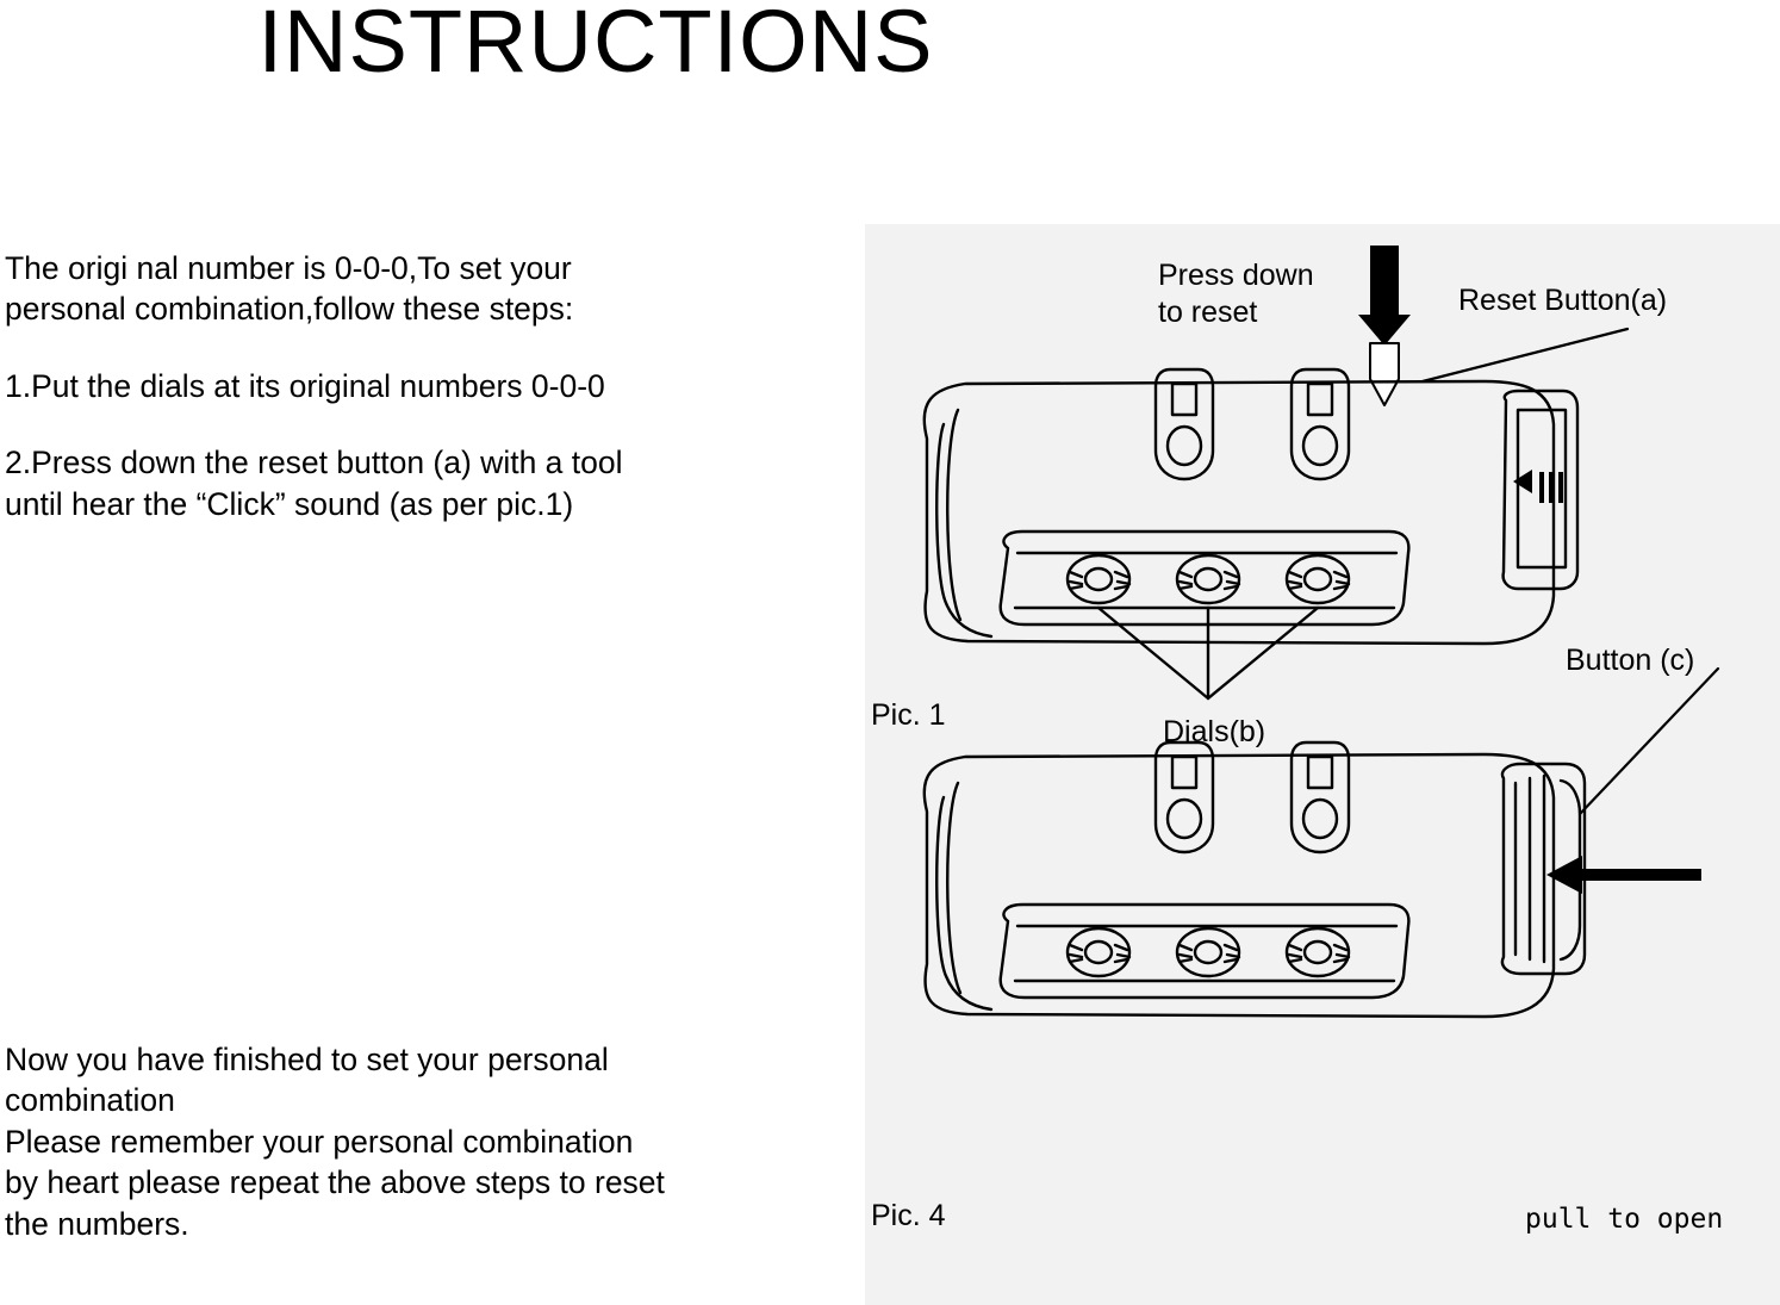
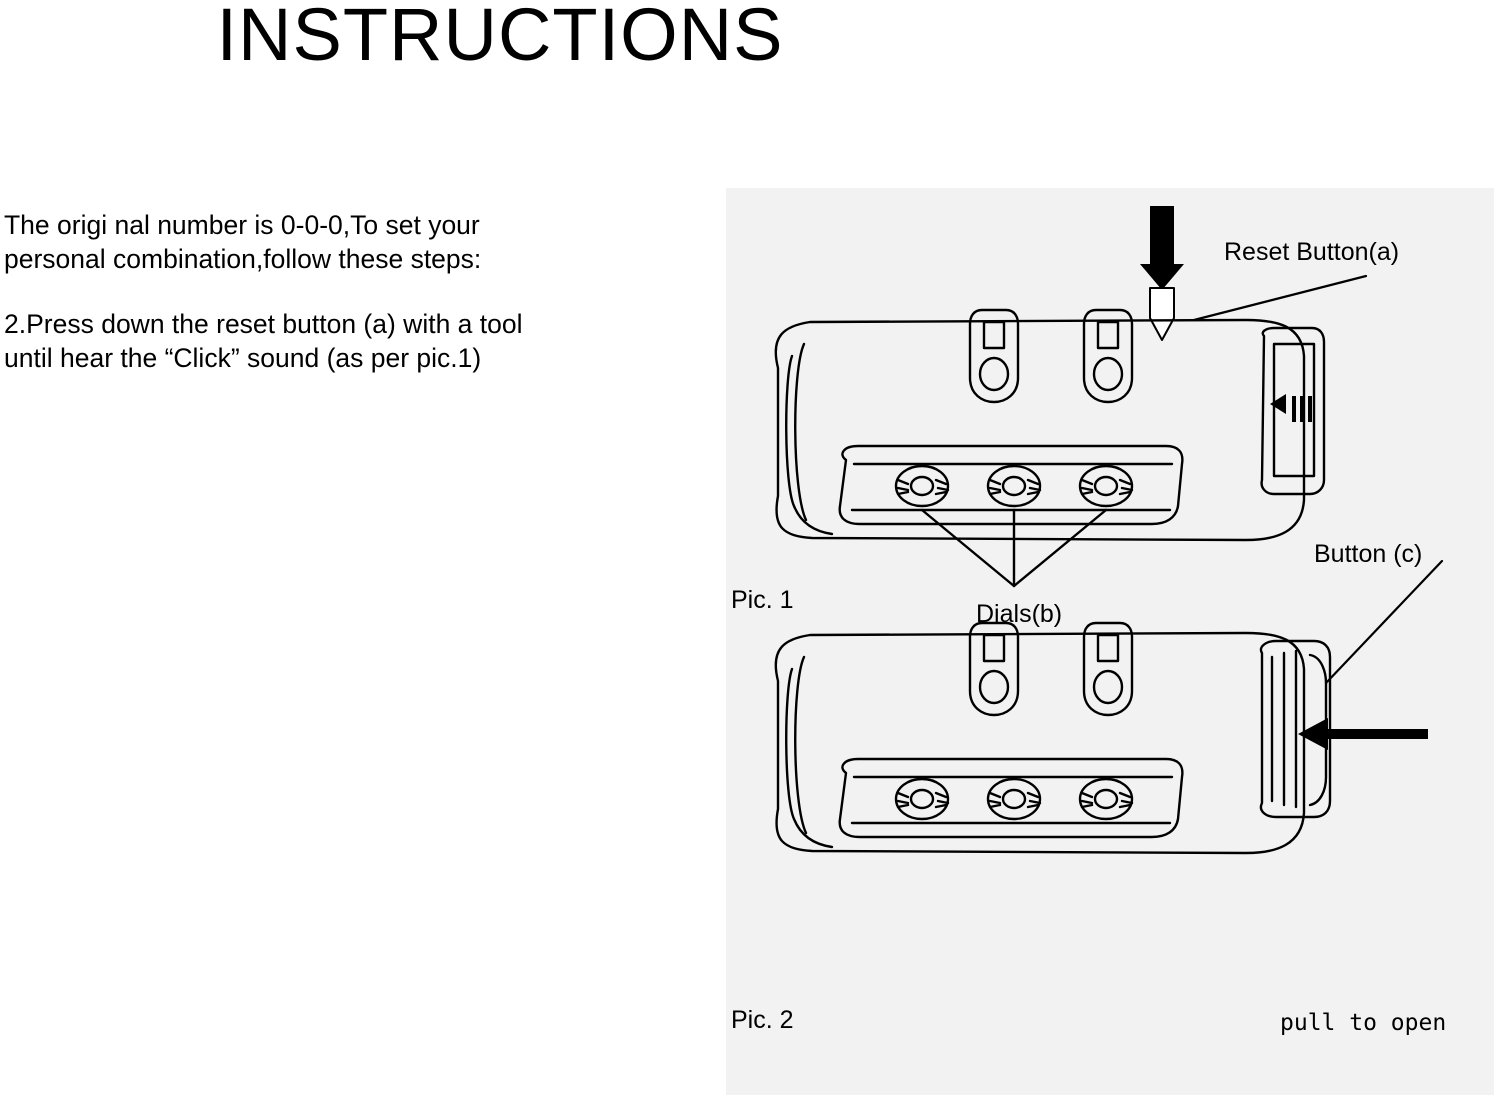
  INSTRUCTIONS
  The origi nal number is 0-0-0,To set your
  personal combination,follow these steps:
- 1.Put the dials at its original numbers 0-0-0
  2.Press down the reset button (a) with a tool
  until hear the “Click” sound (as per pic.1)
- Now you have finished to set your personal
- combination
- Please remember your personal combination
- by heart please repeat the above steps to reset
- the numbers.
- Press down
- to reset
  Reset Button(a)
  Pic. 1
  Dials(b)
  Button (c)
- Pic. 4
+ Pic. 2
  pull to open
